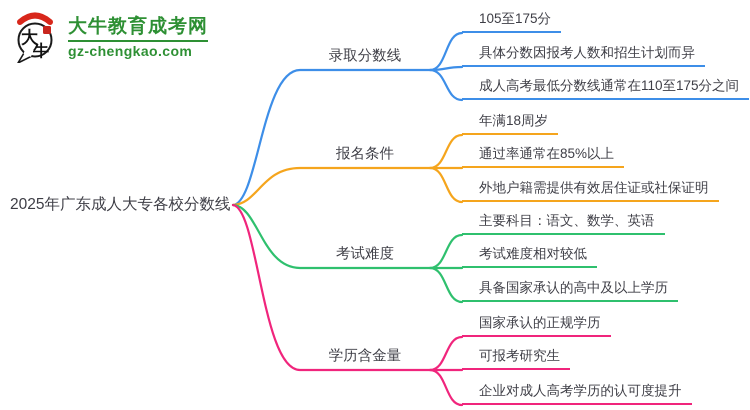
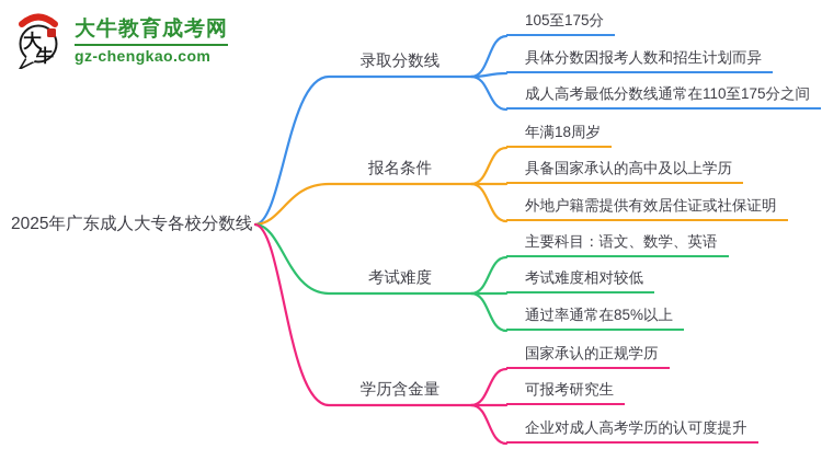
  大
  牛
  大牛教育成考网
  gz-chengkao.com
  2025年广东成人大专各校分数线
  录取分数线
  报名条件
  考试难度
  学历含金量
  105至175分
  具体分数因报考人数和招生计划而异
  成人高考最低分数线通常在110至175分之间
  年满18周岁
- 通过率通常在85%以上
+ 具备国家承认的高中及以上学历
  外地户籍需提供有效居住证或社保证明
  主要科目：语文、数学、英语
  考试难度相对较低
- 具备国家承认的高中及以上学历
+ 通过率通常在85%以上
  国家承认的正规学历
  可报考研究生
  企业对成人高考学历的认可度提升
